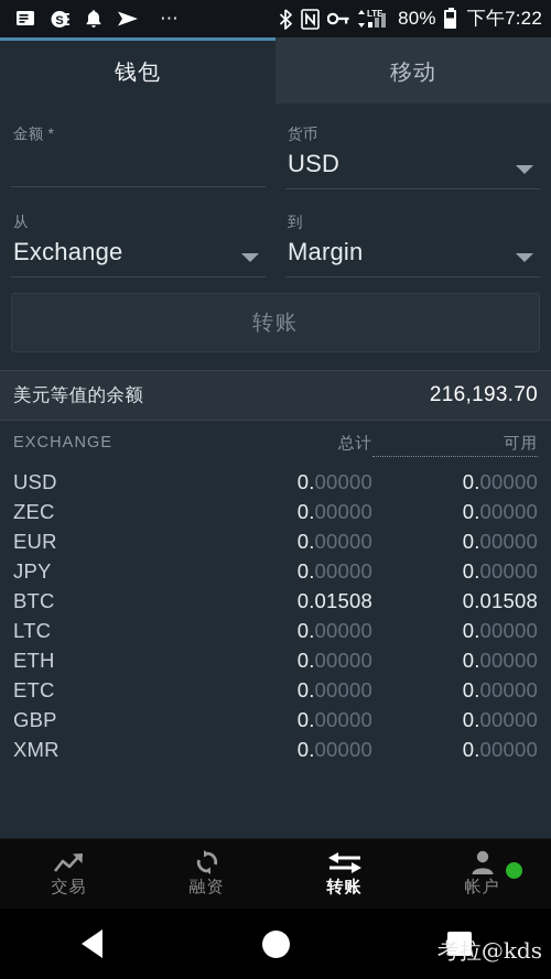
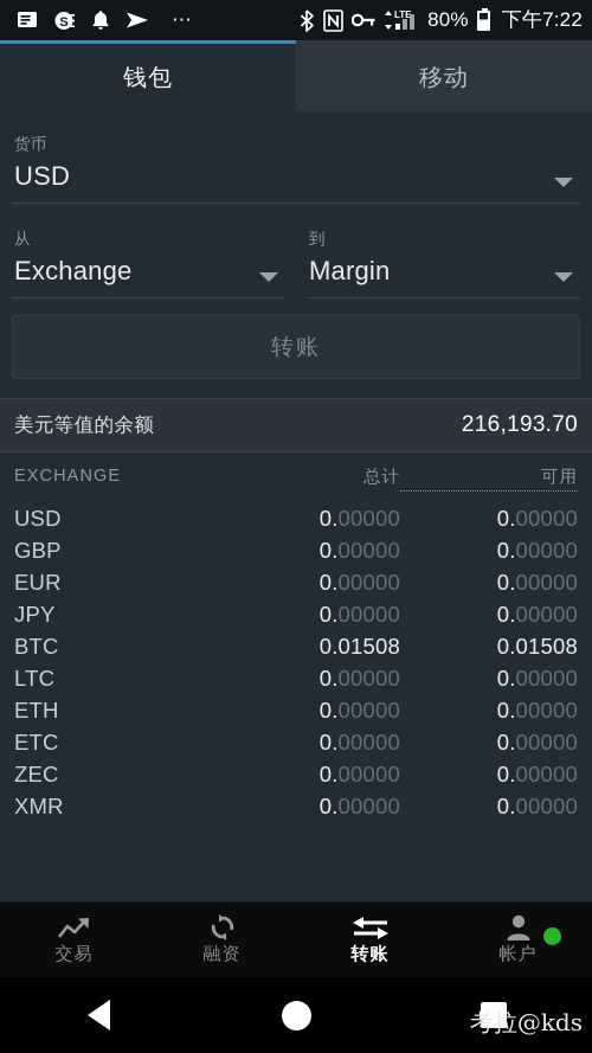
  S
  ⋯
  LTE
  80%
  下午7:22
  钱包
  移动
- 金额 *
  货币
  USD
  从
  Exchange
  到
  Margin
  转账
  美元等值的余额
  216,193.70
  EXCHANGE
  总计
  可用
  USD
  0.00000
  0.00000
- ZEC
+ GBP
  0.00000
  0.00000
  EUR
  0.00000
  0.00000
  JPY
  0.00000
  0.00000
  BTC
  0.01508
  0.01508
  LTC
  0.00000
  0.00000
  ETH
  0.00000
  0.00000
  ETC
  0.00000
  0.00000
- GBP
+ ZEC
  0.00000
  0.00000
  XMR
  0.00000
  0.00000
  交易
  融资
  转账
  帐户
  考拉@kds
